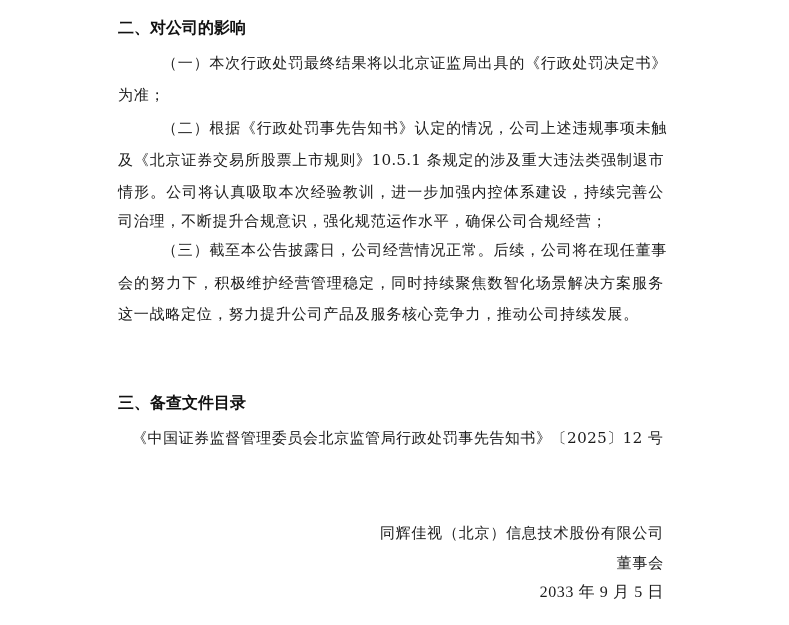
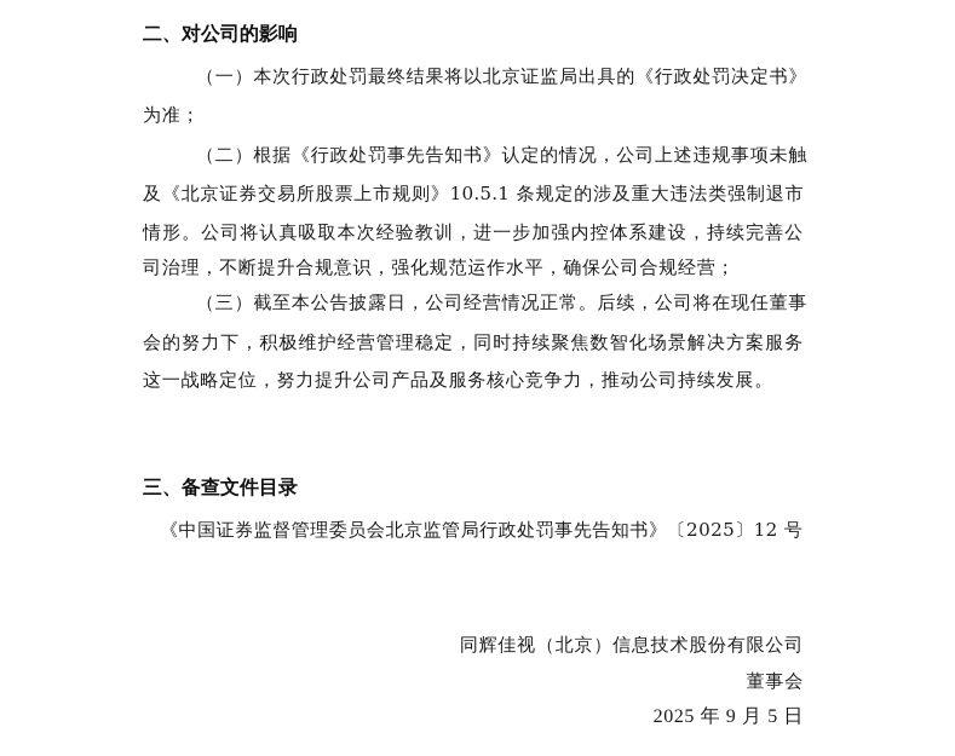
  二、对公司的影响
  （一）本次行政处罚最终结果将以北京证监局出具的《行政处罚决定书》
  为准；
  （二）根据《行政处罚事先告知书》认定的情况，公司上述违规事项未触
  及《北京证券交易所股票上市规则》10.5.1 条规定的涉及重大违法类强制退市
  情形。公司将认真吸取本次经验教训，进一步加强内控体系建设，持续完善公
  司治理，不断提升合规意识，强化规范运作水平，确保公司合规经营；
  （三）截至本公告披露日，公司经营情况正常。后续，公司将在现任董事
  会的努力下，积极维护经营管理稳定，同时持续聚焦数智化场景解决方案服务
  这一战略定位，努力提升公司产品及服务核心竞争力，推动公司持续发展。
  三、备查文件目录
  《中国证券监督管理委员会北京监管局行政处罚事先告知书》〔2025〕12 号
  同辉佳视（北京）信息技术股份有限公司
  董事会
- 2033 年 9 月 5 日
+ 2025 年 9 月 5 日
